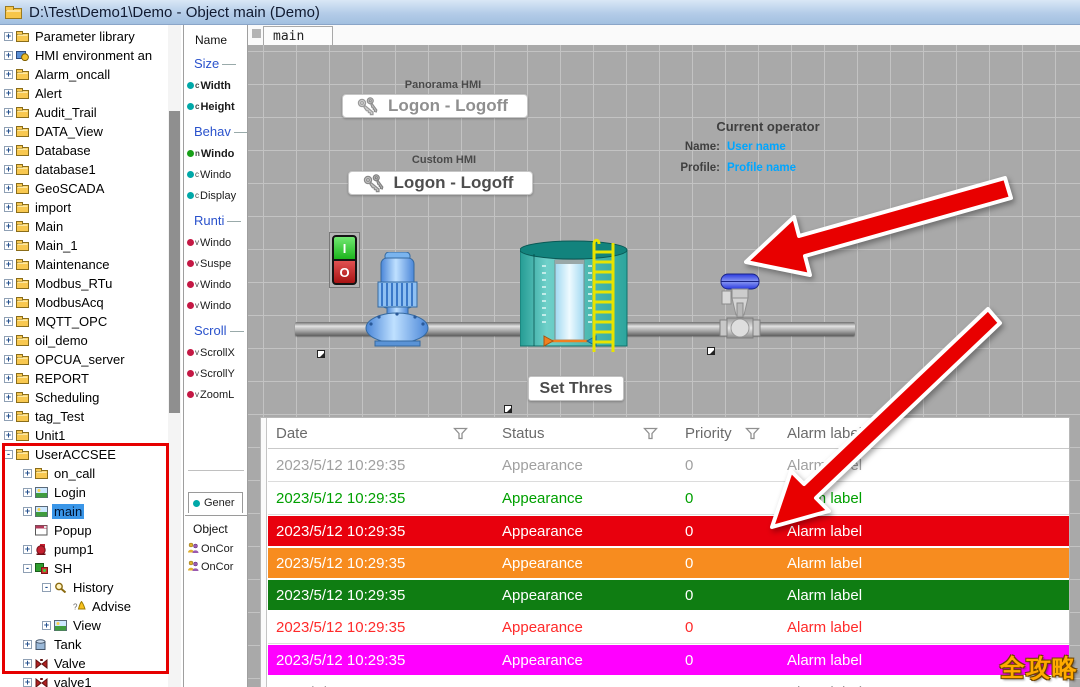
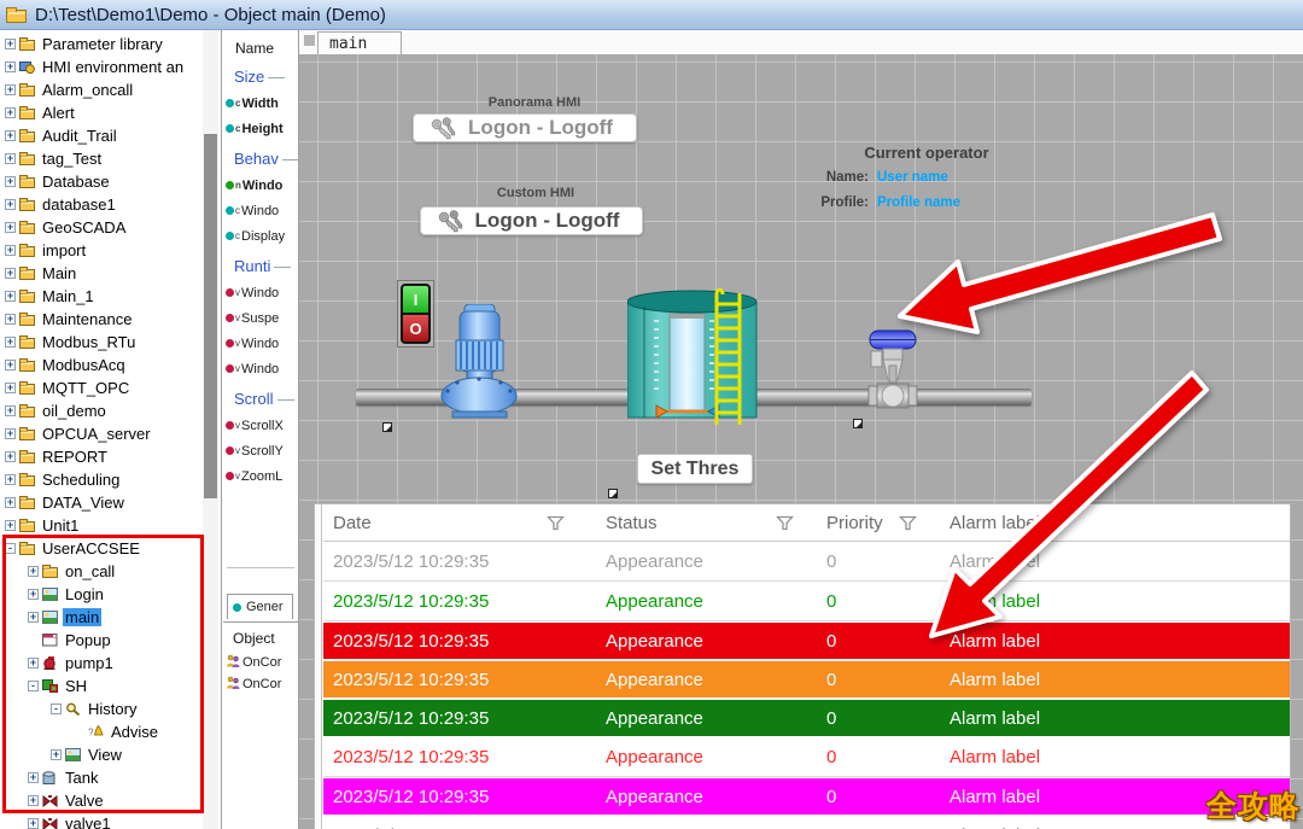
  D:\Test\Demo1\Demo - Object main (Demo)
  +
  Parameter library
  +
  HMI environment an
  +
  Alarm_oncall
  +
  Alert
  +
  Audit_Trail
  +
- DATA_View
+ tag_Test
  +
  Database
  +
  database1
  +
  GeoSCADA
  +
  import
  +
  Main
  +
  Main_1
  +
  Maintenance
  +
  Modbus_RTu
  +
  ModbusAcq
  +
  MQTT_OPC
  +
  oil_demo
  +
  OPCUA_server
  +
  REPORT
  +
  Scheduling
  +
- tag_Test
+ DATA_View
  +
  Unit1
  -
  UserACCSEE
  +
  on_call
  +
  Login
  +
  main
  Popup
  +
  pump1
  -
  SH
  -
  History
  ?
  Advise
  +
  View
  +
  Tank
  +
  Valve
  +
  valve1
  Name
  Size
  c
  Width
  c
  Height
  Behav
  n
  Windo
  c
  Windo
  c
  Display
  Runti
  v
  Windo
  v
  Suspe
  v
  Windo
  v
  Windo
  Scroll
  v
  ScrollX
  v
  ScrollY
  v
  ZoomL
  Gener
  Object
  OnCor
  OnCor
  main
  Panorama HMI
  Logon - Logoff
  Custom HMI
  Logon - Logoff
  Current operator
  Name:
  User name
  Profile:
  Profile name
  I
  O
  Set Thres
  Date
  Status
  Priority
  Alarm labe
  2023/5/12 10:29:35
  Appearance
  0
  Alarmel
  2023/5/12 10:29:35
  Appearance
  0
  2023/5/12 10:29:35
  Appearance
  0
  Alarm label
  2023/5/12 10:29:35
  Appearance
  0
  Alarm label
  2023/5/12 10:29:35
  Appearance
  0
  Alarm label
  2023/5/12 10:29:35
  Appearance
  0
  Alarm label
  2023/5/12 10:29:35
  Appearance
  0
  Alarm label
  全攻略
